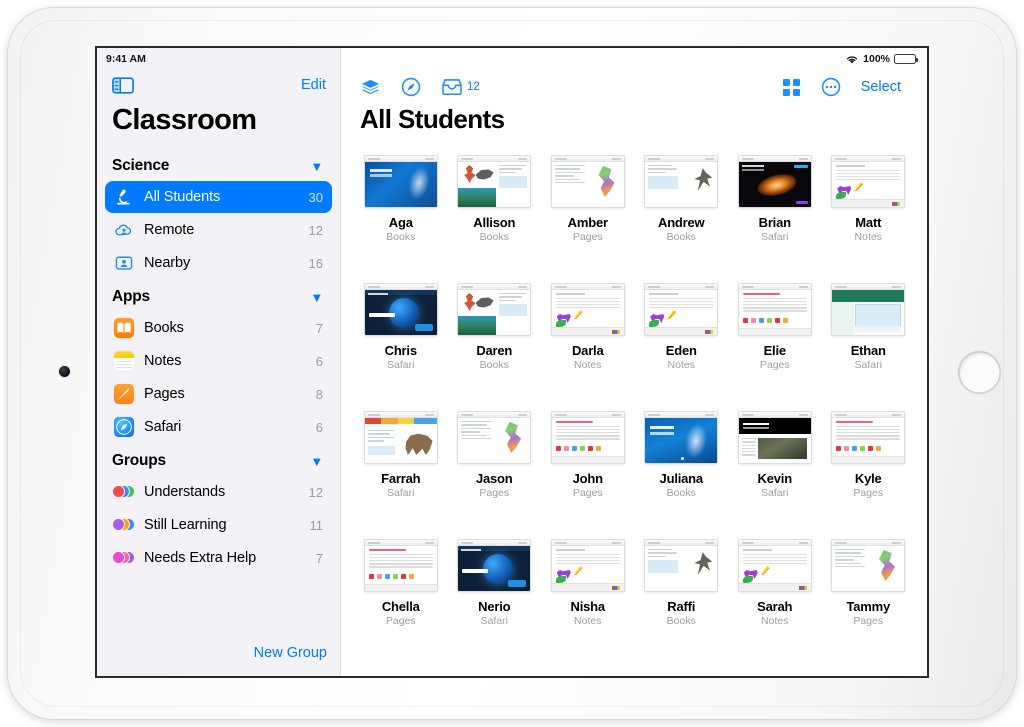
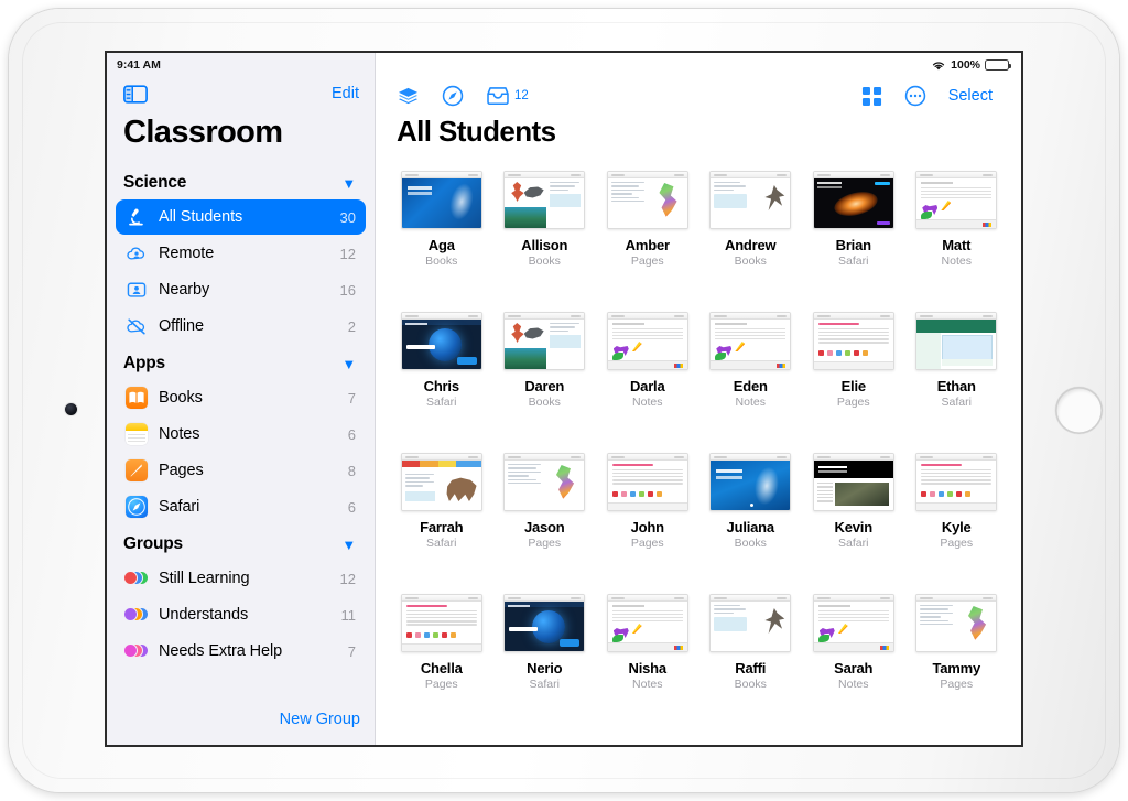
  9:41 AM
  100%
  Edit
  Classroom
  Science
  ▼
  All Students
  30
  Remote
  12
  Nearby
  16
+ Offline
+ 2
  Apps
  ▼
  Books
  7
  Notes
  6
  Pages
  8
  Safari
  6
  Groups
  ▼
- Understands
+ Still Learning
  12
- Still Learning
+ Understands
  11
  Needs Extra Help
  7
  New Group
  12
  Select
  All Students
  Aga
  Books
  Allison
  Books
  Amber
  Pages
  Andrew
  Books
  Brian
  Safari
  Matt
  Notes
  Chris
  Safari
  Daren
  Books
  Darla
  Notes
  Eden
  Notes
  Elie
  Pages
  Ethan
  Safari
  Farrah
  Safari
  Jason
  Pages
  John
  Pages
  Juliana
  Books
  Kevin
  Safari
  Kyle
  Pages
  Chella
  Pages
  Nerio
  Safari
  Nisha
  Notes
  Raffi
  Books
  Sarah
  Notes
  Tammy
  Pages
